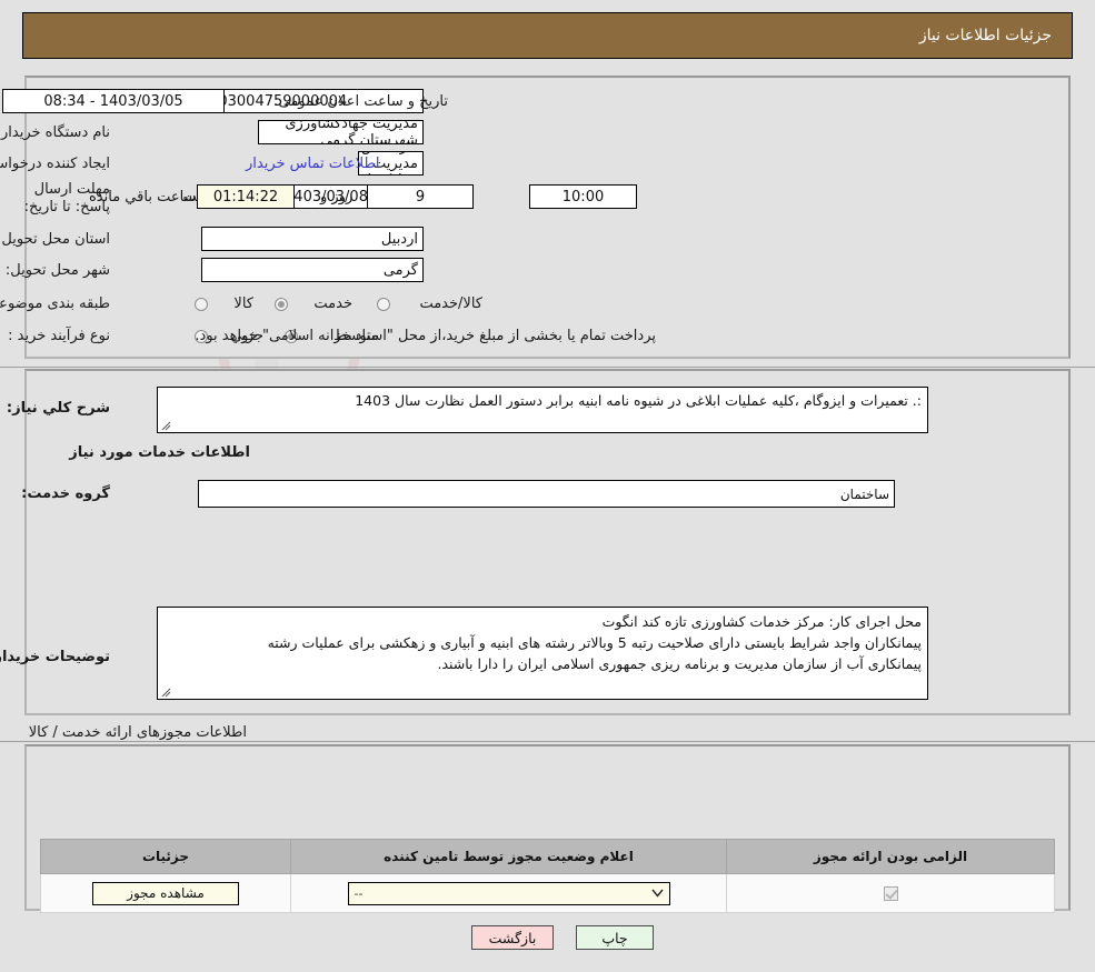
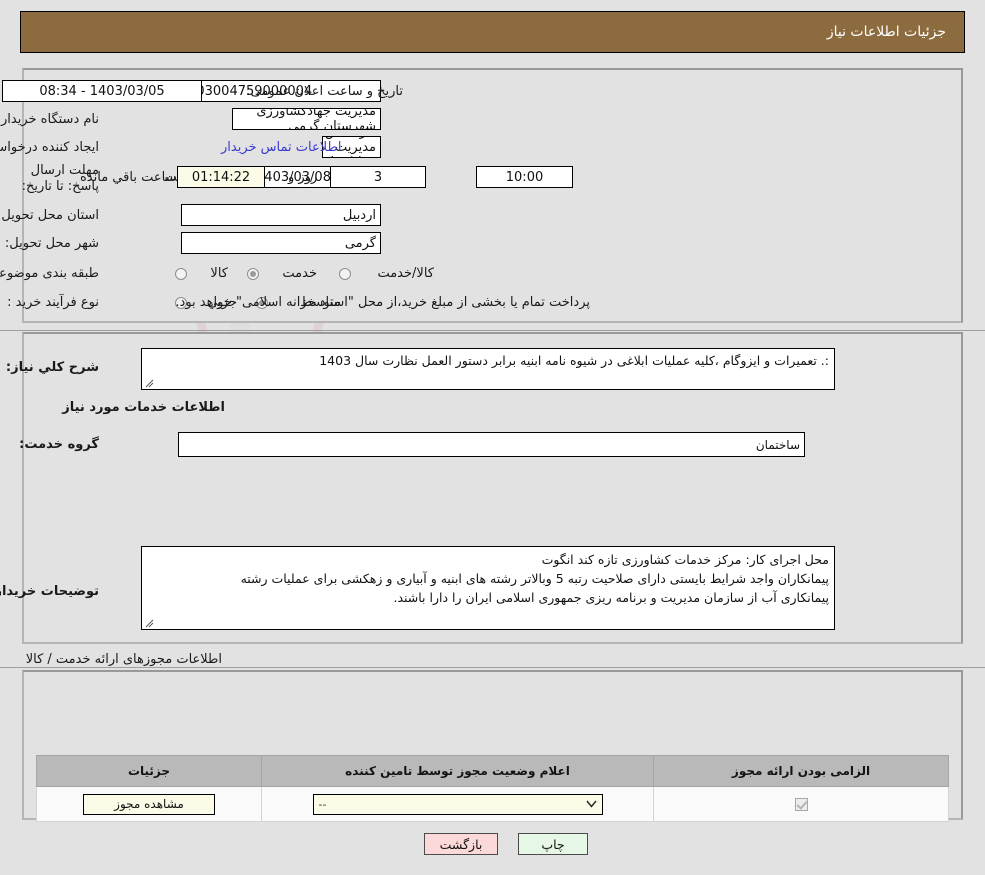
  جزئیات اطلاعات نیاز
  3004759000004
  تاریخ و ساعت اعلان عمومی:
  1403/03/05 - 08:34
  نام دستگاه خریدار
  مدیریت جهادکشاورزی شهرستان گرمی
  ایجاد کننده درخواس
  اطلاعات تماس خریدار
  مهلت ارسال پاسخ: تا تاریخ:
  403/03/08
  10:00
- 9
+ 3
  روز و
  01:14:22
  ساعت باقي مانده
  استان محل تحویل
  اردبیل
  شهر محل تحویل:
  گرمی
  طبقه بندی موضوع
  کالا
  خدمت
  کالا/خدمت
  نوع فرآیند خرید :
  جزیي
  متوسط
  پرداخت تمام یا بخشی از مبلغ خرید،از محل "اسناد خزانه اسلامی" خواهد بود.
  شرح كلي نياز:
  :. تعمیرات و ایزوگام ،کلیه عملیات ابلاغی در شیوه نامه ابنیه برابر دستور العمل نظارت سال 1403
  اطلاعات خدمات مورد نیاز
  گروه خدمت:
  ساختمان
  توضیحات خریدا
  محل اجرای کار: مرکز خدمات کشاورزی تازه کند انگوت
  پیمانکاران واجد شرایط بایستی دارای صلاحیت رتبه 5 وبالاتر رشته های ابنیه و آبیاری و زهکشی برای عملیات رشته
  پیمانکاری آب از سازمان مدیریت و برنامه ریزی جمهوری اسلامی ایران را دارا باشند.
  اطلاعات مجوزهای ارائه خدمت / کالا
  الزامی بودن ارائه مجوز	اعلام وضعیت مجوز توسط تامین کننده	جزئیات
  	--	مشاهده مجوز
  چاپ
  بازگشت
